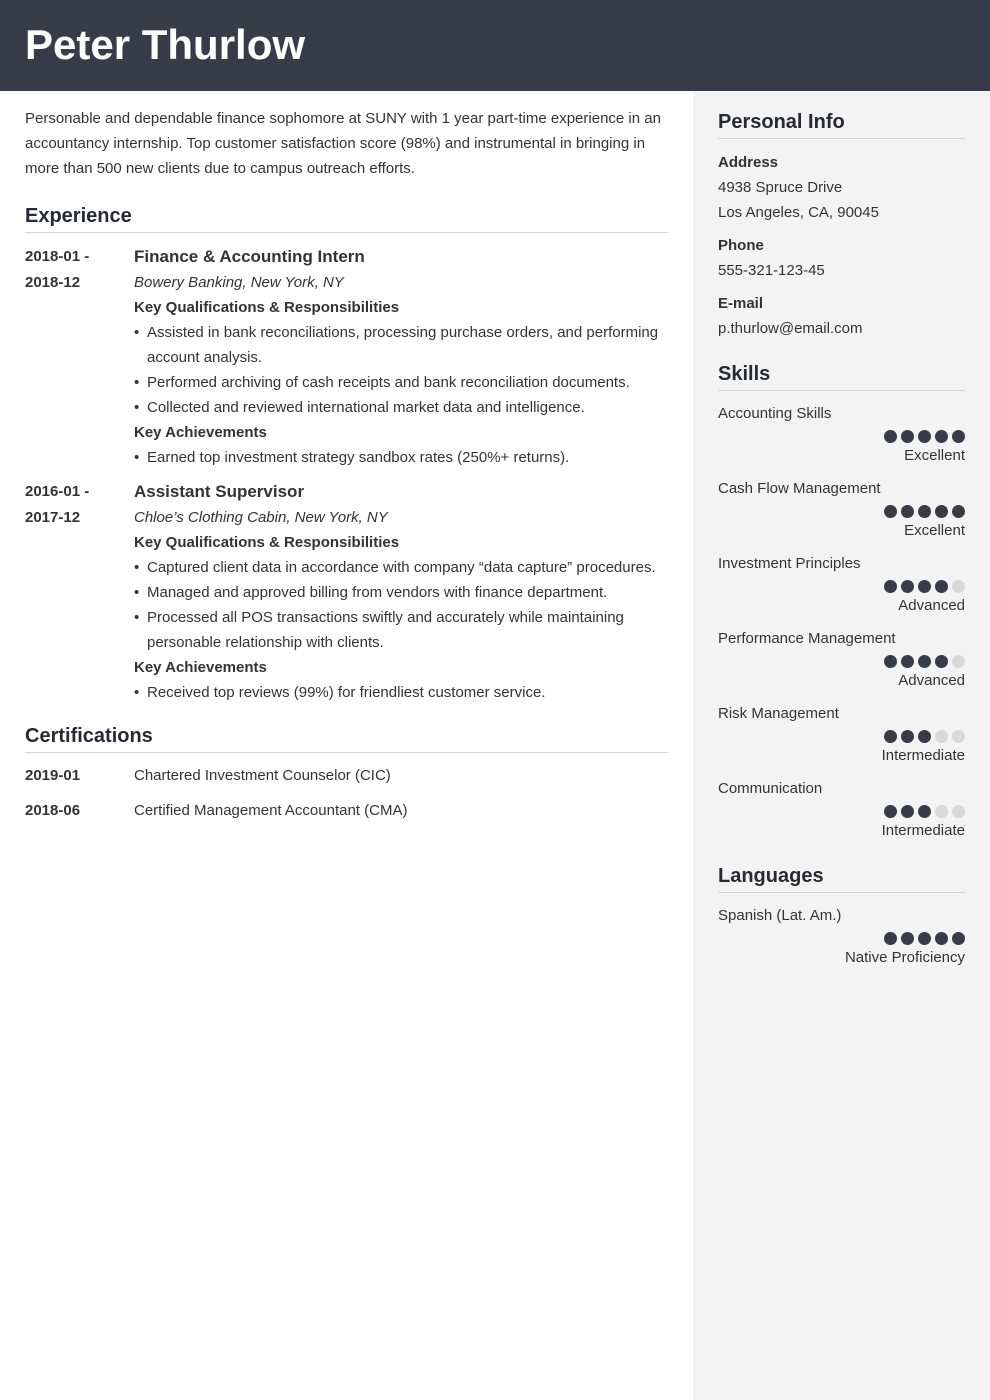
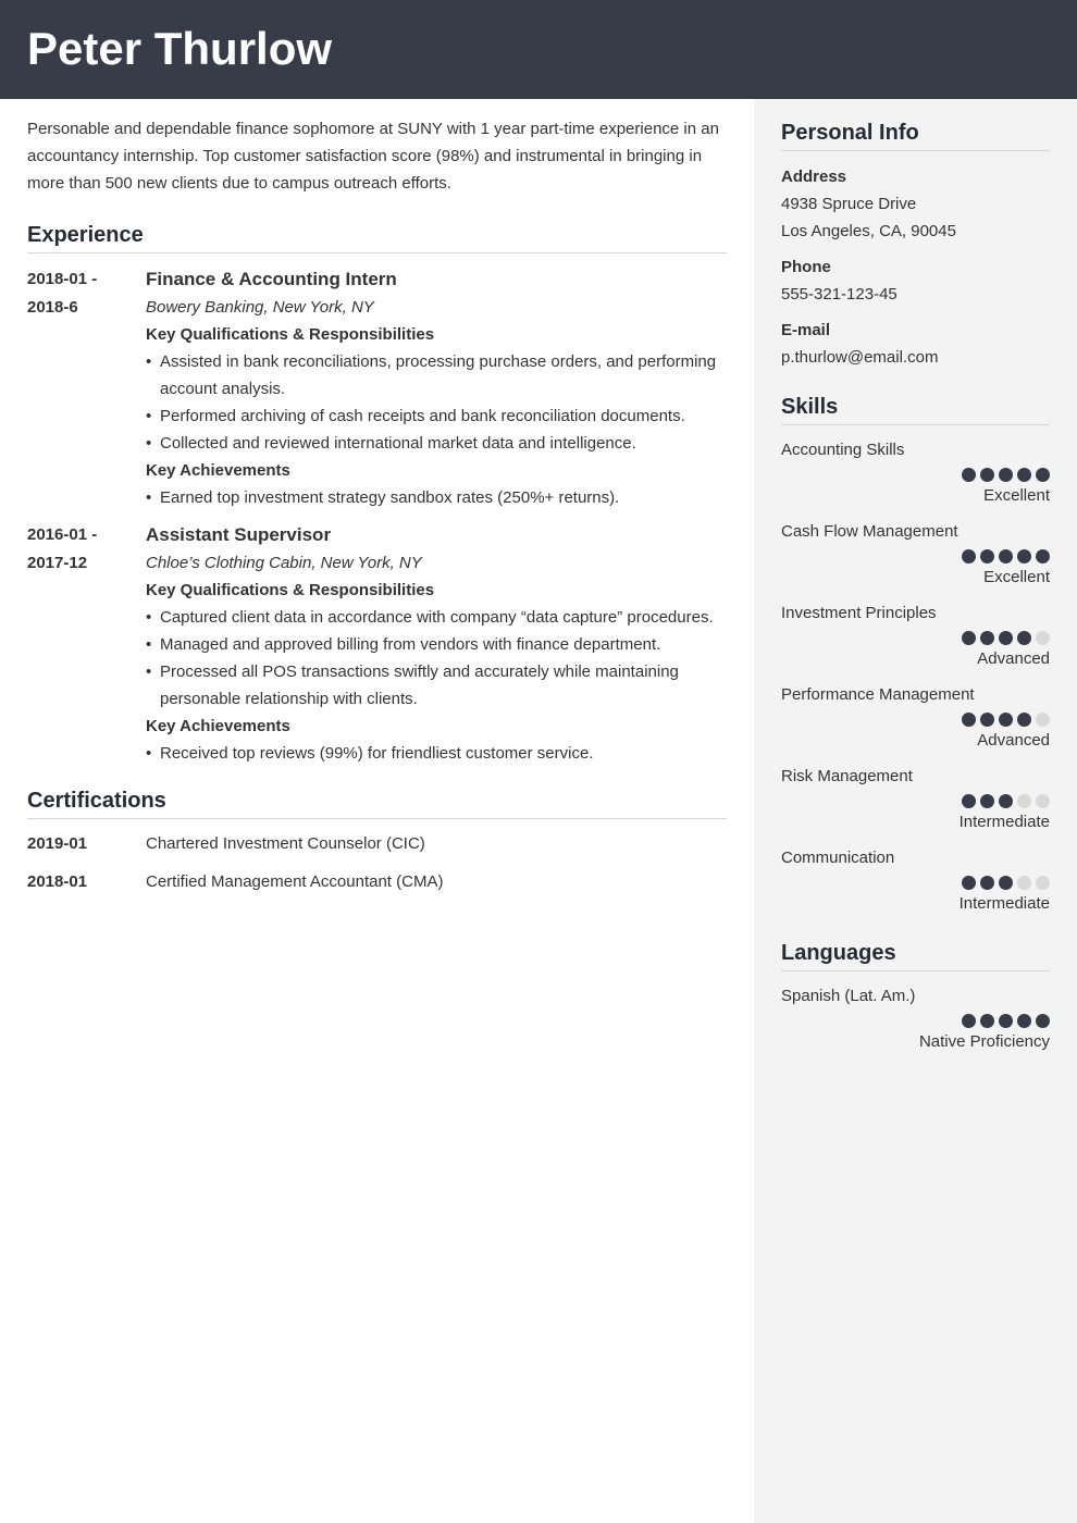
  Peter Thurlow
  Personable and dependable finance sophomore at SUNY with 1 year part-time experience in an accountancy internship. Top customer satisfaction score (98%) and instrumental in bringing in more than 500 new clients due to campus outreach efforts.
  Experience
  2018-01 -
- 2018-12
+ 2018-6
  Finance & Accounting Intern
  Bowery Banking, New York, NY
  Key Qualifications & Responsibilities
  Assisted in bank reconciliations, processing purchase orders, and performing account analysis.
  Performed archiving of cash receipts and bank reconciliation documents.
  Collected and reviewed international market data and intelligence.
  Key Achievements
  Earned top investment strategy sandbox rates (250%+ returns).
  2016-01 -
  2017-12
  Assistant Supervisor
  Chloe’s Clothing Cabin, New York, NY
  Key Qualifications & Responsibilities
  Captured client data in accordance with company “data capture” procedures.
  Managed and approved billing from vendors with finance department.
  Processed all POS transactions swiftly and accurately while maintaining personable relationship with clients.
  Key Achievements
  Received top reviews (99%) for friendliest customer service.
  Certifications
  2019-01
  Chartered Investment Counselor (CIC)
- 2018-06
+ 2018-01
  Certified Management Accountant (CMA)
  Personal Info
  Address
  4938 Spruce Drive
  Los Angeles, CA, 90045
  Phone
  555-321-123-45
  E-mail
  p.thurlow@email.com
  Skills
  Accounting Skills
  Excellent
  Cash Flow Management
  Excellent
  Investment Principles
  Advanced
  Performance Management
  Advanced
  Risk Management
  Intermediate
  Communication
  Intermediate
  Languages
  Spanish (Lat. Am.)
  Native Proficiency
